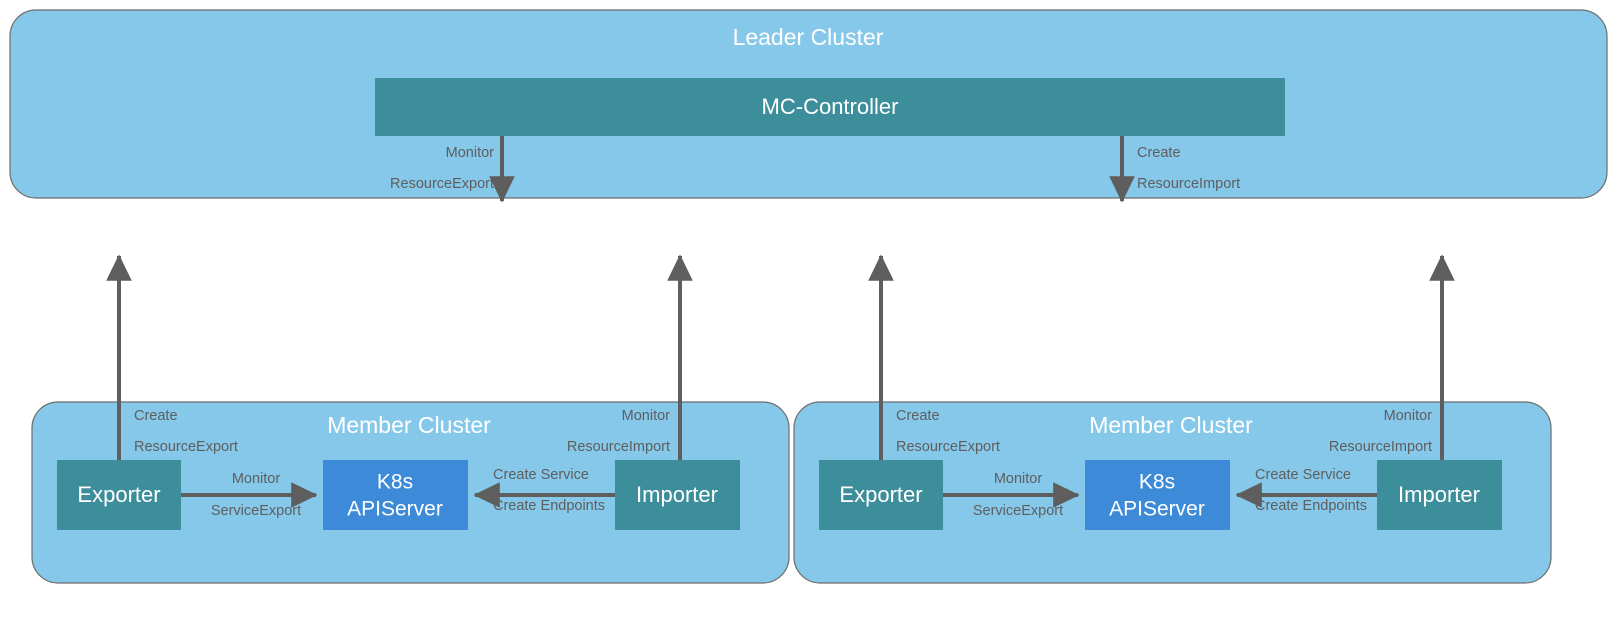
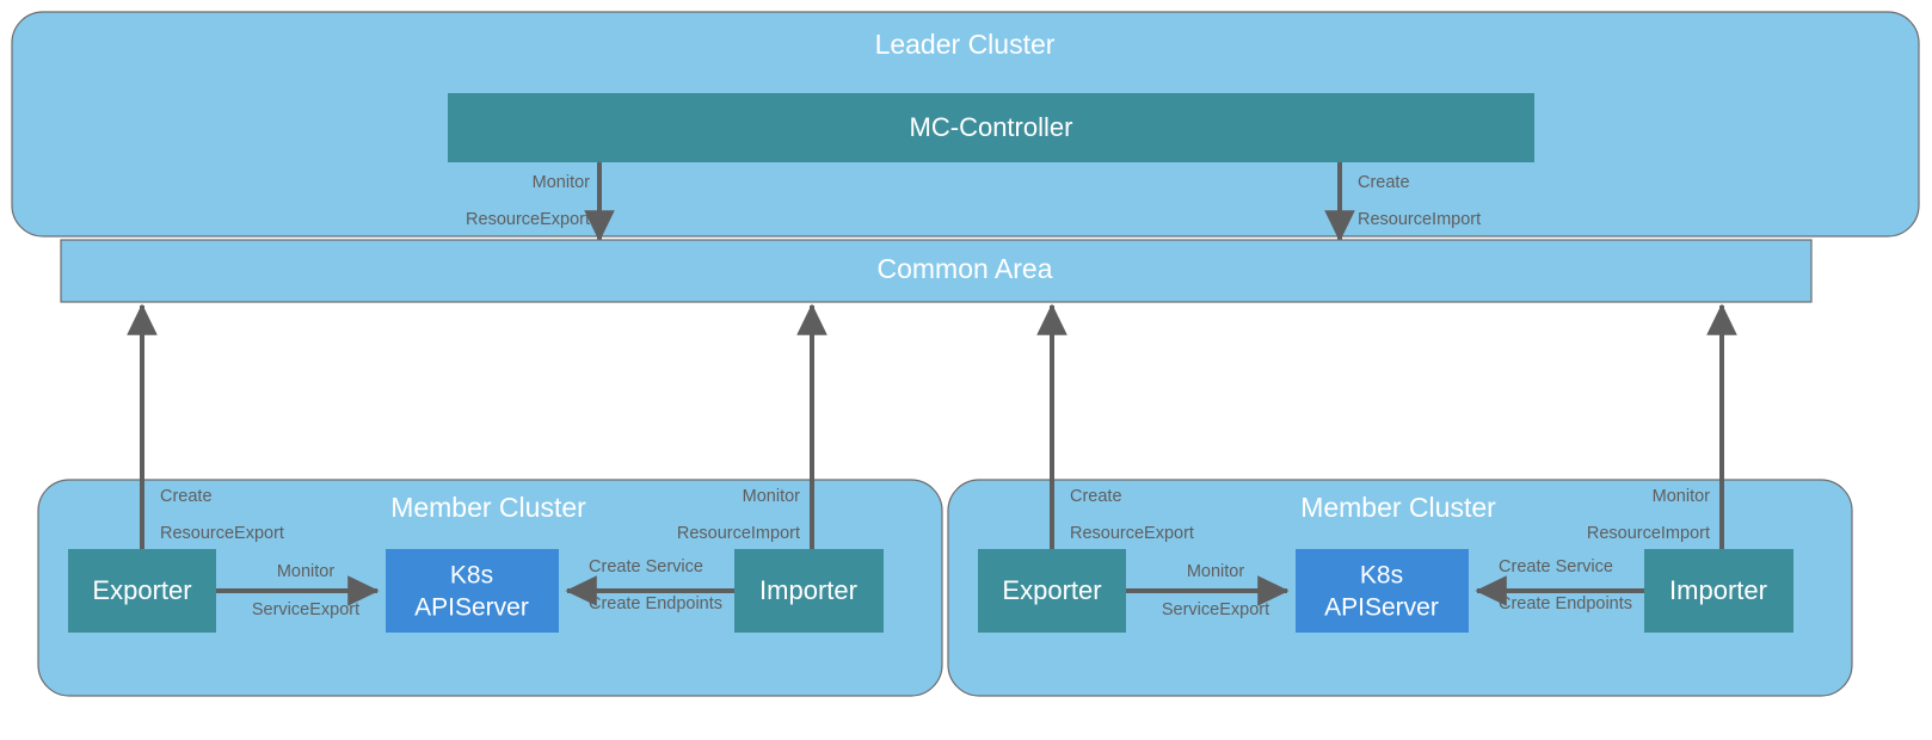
  Leader Cluster
  MC-Controller
  Monitor
  ResourceExport
  Create
  ResourceImport
+ Common Area
  Member Cluster
  Exporter
  K8s
  APIServer
  Importer
  Create
  ResourceExport
  Monitor
  ResourceImport
  Monitor
  ServiceExport
  Create Service
  Create Endpoints
  Member Cluster
  Exporter
  K8s
  APIServer
  Importer
  Create
  ResourceExport
  Monitor
  ResourceImport
  Monitor
  ServiceExport
  Create Service
  Create Endpoints
